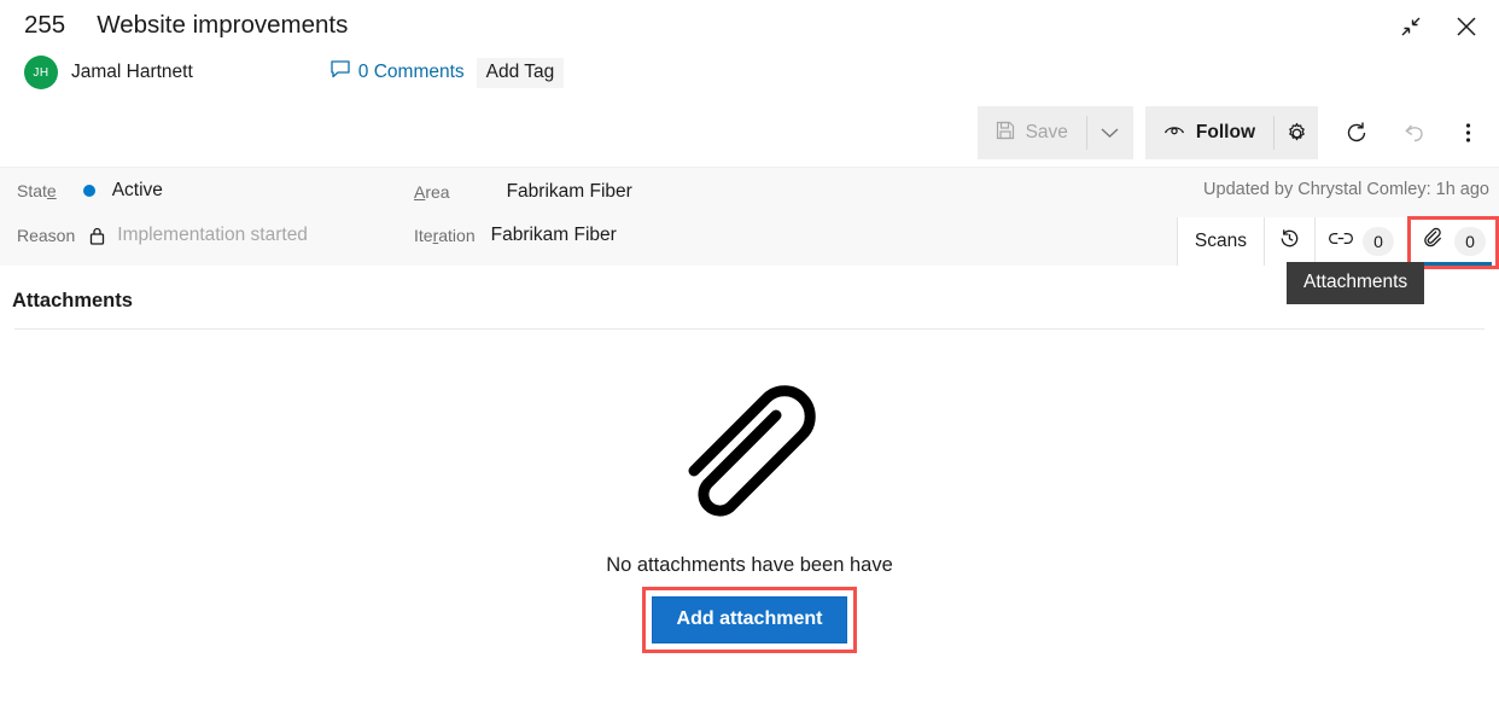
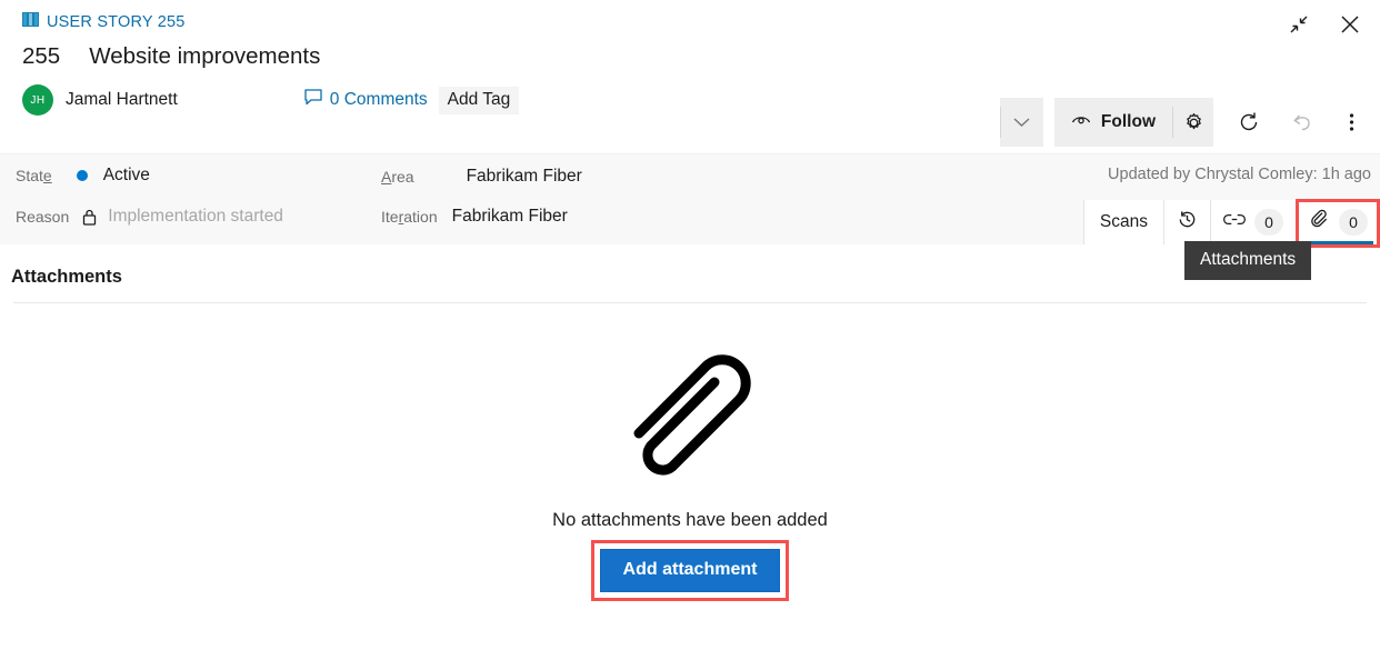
+ USER STORY 255
  255
  Website improvements
  JH
  Jamal Hartnett
  0 Comments
  Add Tag
- Save
  Follow
  State
  Active
  Reason
  Implementation started
  Area
  Fabrikam Fiber
  Iteration
  Fabrikam Fiber
  Updated by Chrystal Comley: 1h ago
  Scans
  0
  0
  Attachments
  Attachments
- No attachments have been have
+ No attachments have been added
  Add attachment
